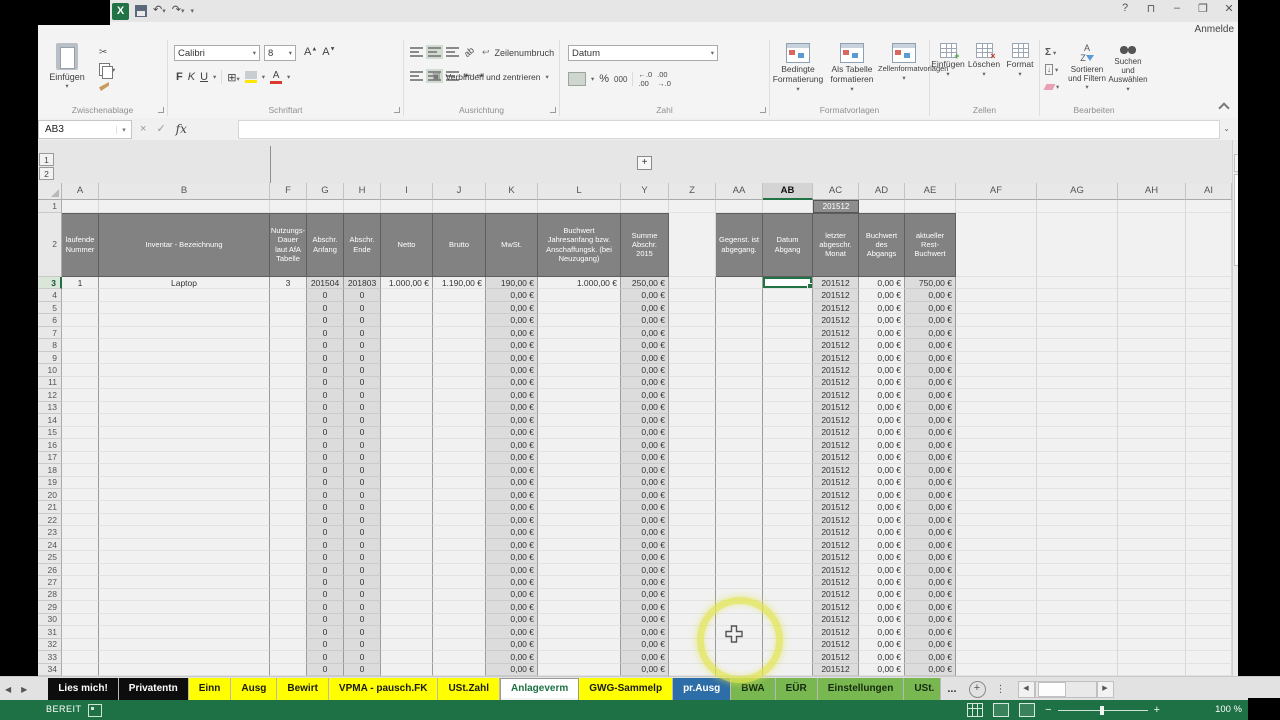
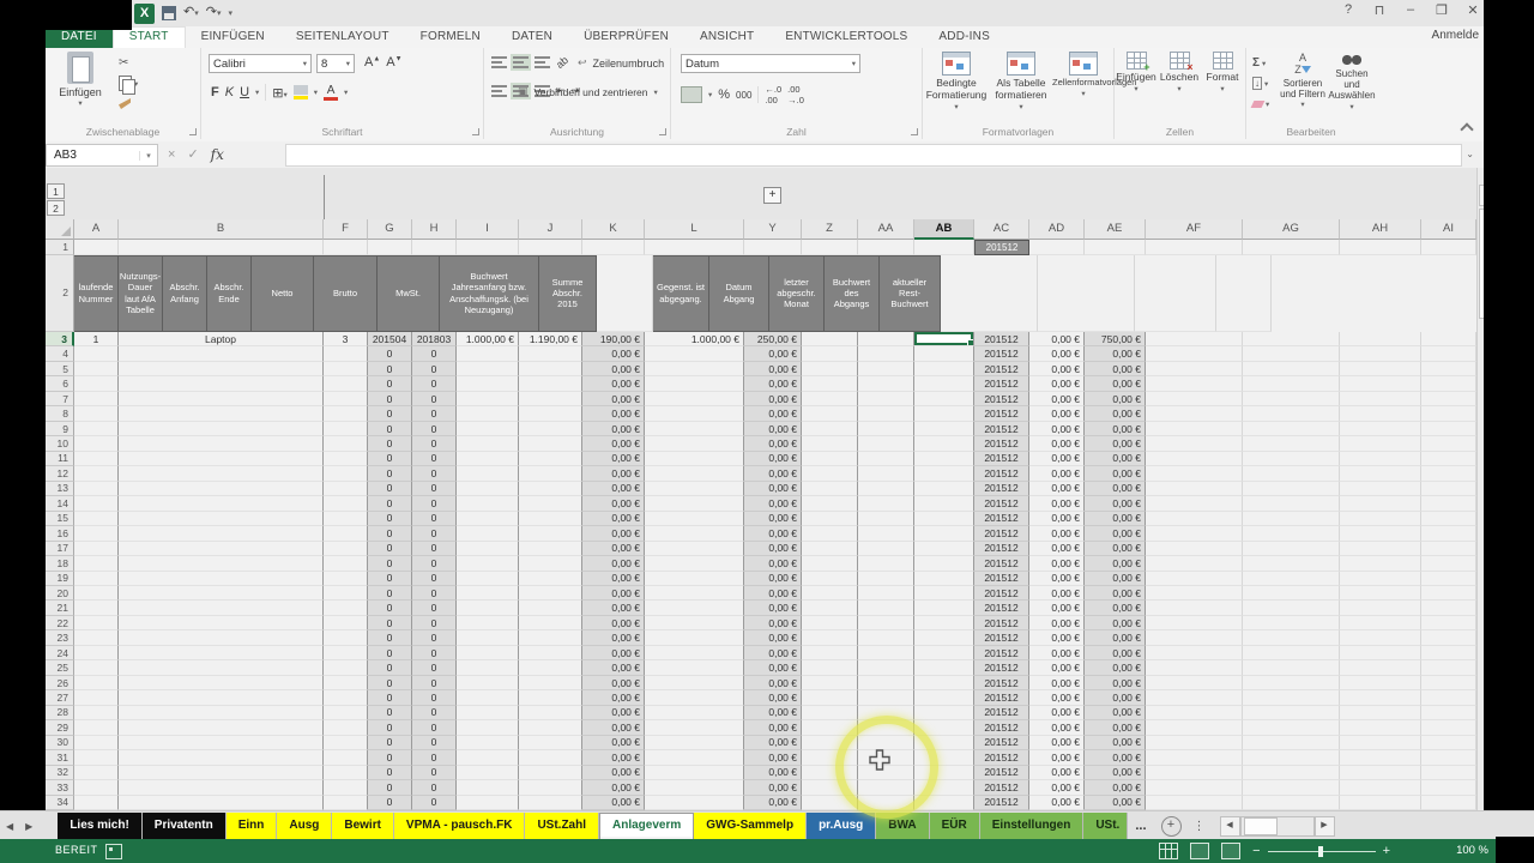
  X
  ?
  ⊓
  –
  ❐
  ✕
+ DATEI
+ START
+ EINFÜGEN
+ SEITENLAYOUT
+ FORMELN
+ DATEN
+ ÜBERPRÜFEN
+ ANSICHT
+ ENTWICKLERTOOLS
+ ADD-INS
  Anmelde
  Einfügen
  ✂
  Zwischenablage
  Calibri
  8
  F
  K
  U
  A
  Schriftart
  ⇤
  ⇥
  ↩
  Zeilenumbruch
  ▣
  Verbinden und zentrieren
  Ausrichtung
  Datum
  %
  000
  ←.0
  .00
  .00
  →.0
  Zahl
  Bedingte Formatierung
  Als Tabelle formatieren
  Zellenformatvor
  Formatvorlagen
  +
  Einfügen
  ×
  Löschen
  Format
  Zellen
  Σ
  ↓
  A
  Z
  Sortieren und Filtern
  Suchen und Auswählen
  Bearbeiten
  AB3
  ×
  ✓
  fx
  ⌄
  1
  2
  +
  A
  B
  F
  G
  H
  I
  J
  K
  L
  Y
  Z
  AA
  AB
  AC
  AD
  AE
  AF
  AG
  AH
  AI
  1
  201512
  2
  laufende Nummer
- Inventar - Bezeichnung
  Nutzungs-Dauer laut AfA Tabelle
  Abschr. Anfang
  Abschr. Ende
  Netto
  Brutto
  MwSt.
  Buchwert Jahresanfang bzw. Anschaffungsk. (bei Neuzugang)
  Summe Abschr. 2015
  Gegenst. ist abgegang.
  Datum Abgang
  letzter abgeschr. Monat
  Buchwert des Abgangs
  aktueller Rest-Buchwert
  3
  1
  Laptop
  3
  201504
  201803
  1.000,00 €
  1.190,00 €
  190,00 €
  1.000,00 €
  250,00 €
  201512
  0,00 €
  750,00 €
  4
  0
  0
  0,00 €
  0,00 €
  201512
  0,00 €
  0,00 €
  5
  0
  0
  0,00 €
  0,00 €
  201512
  0,00 €
  0,00 €
  6
  0
  0
  0,00 €
  0,00 €
  201512
  0,00 €
  0,00 €
  7
  0
  0
  0,00 €
  0,00 €
  201512
  0,00 €
  0,00 €
  8
  0
  0
  0,00 €
  0,00 €
  201512
  0,00 €
  0,00 €
  9
  0
  0
  0,00 €
  0,00 €
  201512
  0,00 €
  0,00 €
  10
  0
  0
  0,00 €
  0,00 €
  201512
  0,00 €
  0,00 €
  11
  0
  0
  0,00 €
  0,00 €
  201512
  0,00 €
  0,00 €
  12
  0
  0
  0,00 €
  0,00 €
  201512
  0,00 €
  0,00 €
  13
  0
  0
  0,00 €
  0,00 €
  201512
  0,00 €
  0,00 €
  14
  0
  0
  0,00 €
  0,00 €
  201512
  0,00 €
  0,00 €
  15
  0
  0
  0,00 €
  0,00 €
  201512
  0,00 €
  0,00 €
  16
  0
  0
  0,00 €
  0,00 €
  201512
  0,00 €
  0,00 €
  17
  0
  0
  0,00 €
  0,00 €
  201512
  0,00 €
  0,00 €
  18
  0
  0
  0,00 €
  0,00 €
  201512
  0,00 €
  0,00 €
  19
  0
  0
  0,00 €
  0,00 €
  201512
  0,00 €
  0,00 €
  20
  0
  0
  0,00 €
  0,00 €
  201512
  0,00 €
  0,00 €
  21
  0
  0
  0,00 €
  0,00 €
  201512
  0,00 €
  0,00 €
  22
  0
  0
  0,00 €
  0,00 €
  201512
  0,00 €
  0,00 €
  23
  0
  0
  0,00 €
  0,00 €
  201512
  0,00 €
  0,00 €
  24
  0
  0
  0,00 €
  0,00 €
  201512
  0,00 €
  0,00 €
  25
  0
  0
  0,00 €
  0,00 €
  201512
  0,00 €
  0,00 €
  26
  0
  0
  0,00 €
  0,00 €
  201512
  0,00 €
  0,00 €
  27
  0
  0
  0,00 €
  0,00 €
  201512
  0,00 €
  0,00 €
  28
  0
  0
  0,00 €
  0,00 €
  201512
  0,00 €
  0,00 €
  29
  0
  0
  0,00 €
  0,00 €
  201512
  0,00 €
  0,00 €
  30
  0
  0
  0,00 €
  0,00 €
  201512
  0,00 €
  0,00 €
  31
  0
  0
  0,00 €
  0,00 €
  201512
  0,00 €
  0,00 €
  32
  0
  0
  0,00 €
  0,00 €
  201512
  0,00 €
  0,00 €
  33
  0
  0
  0,00 €
  0,00 €
  201512
  0,00 €
  0,00 €
  34
  0
  0
  0,00 €
  0,00 €
  201512
  0,00 €
  0,00 €
  ◀
  ▶
  Lies mich!
  Privatentn
  Einn
  Ausg
  Bewirt
  VPMA - pausch.FK
  USt.Zahl
  Anlageverm
  GWG-Sammelp
  pr.Ausg
  BWA
  EÜR
  Einstellungen
  USt.
  ...
  +
  ⋮
  BEREIT
  −
  +
  100 %
